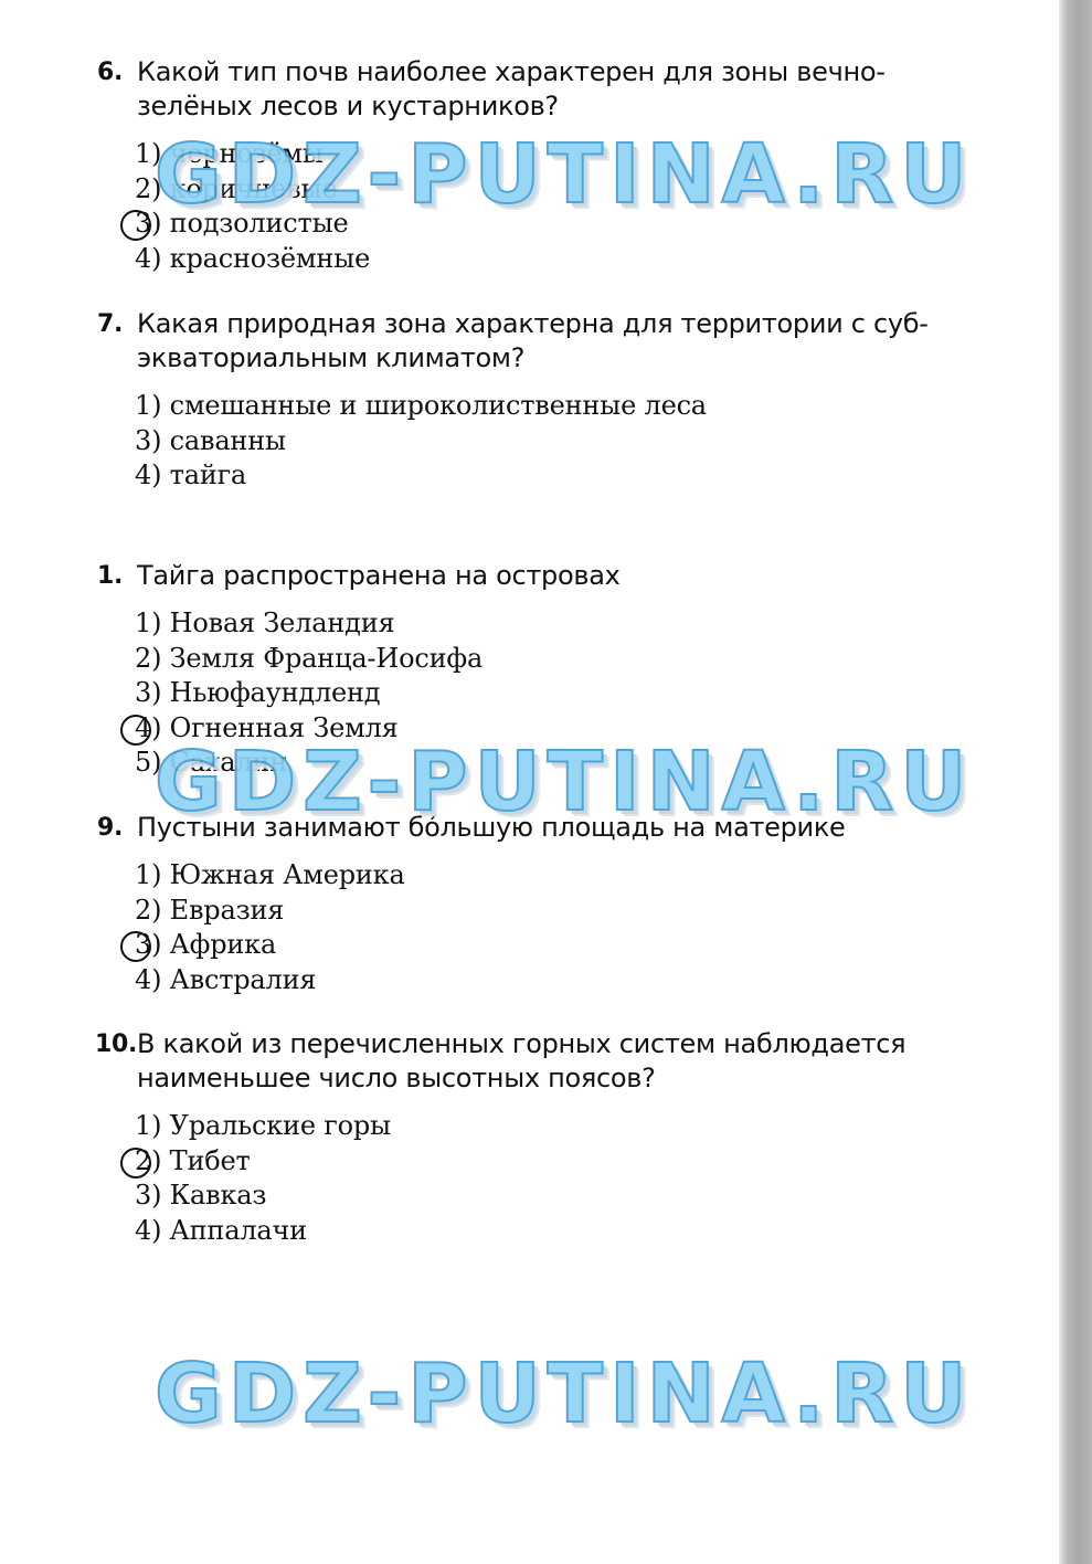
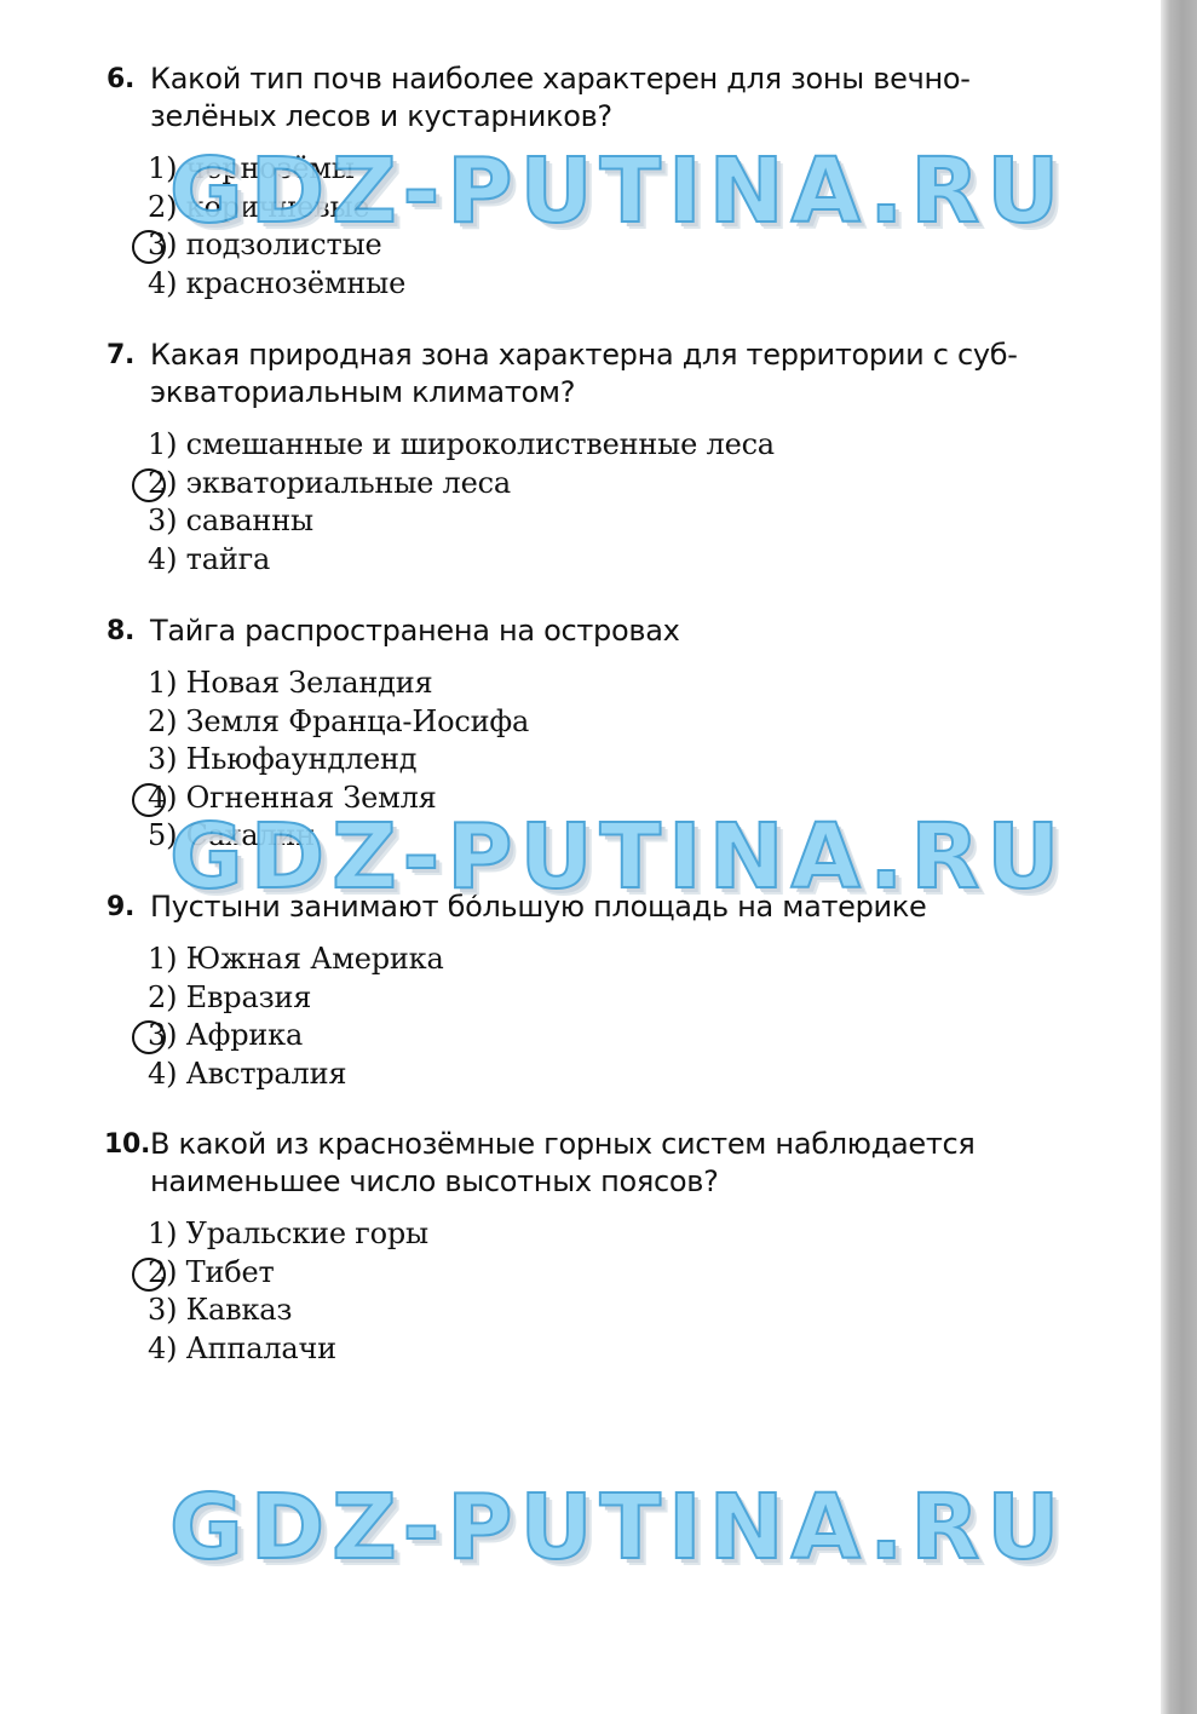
  6.
  Какой тип почв наиболее характерен для зоны вечно-
  зелёных лесов и кустарников?
  1) чернозёмы
  2) коричневые
  3) подзолистые
  4) краснозёмные
  7.
  Какая природная зона характерна для территории с суб-
  экваториальным климатом?
  1) смешанные и широколиственные леса
+ 2) экваториальные леса
  3) саванны
  4) тайга
- 1.
+ 8.
  Тайга распространена на островах
  1) Новая Зеландия
  2) Земля Франца-Иосифа
  3) Ньюфаундленд
  4) Огненная Земля
  5) Сахалин
  9.
  Пустыни занимают бóльшую площадь на материке
  1) Южная Америка
  2) Евразия
  3) Африка
  4) Австралия
  10.
- В какой из перечисленных горных систем наблюдается
+ В какой из краснозёмные горных систем наблюдается
  наименьшее число высотных поясов?
  1) Уральские горы
  2) Тибет
  3) Кавказ
  4) Аппалачи
  GDZ-PUTINA.RU
  GDZ-PUTINA.RU
  GDZ-PUTINA.RU
